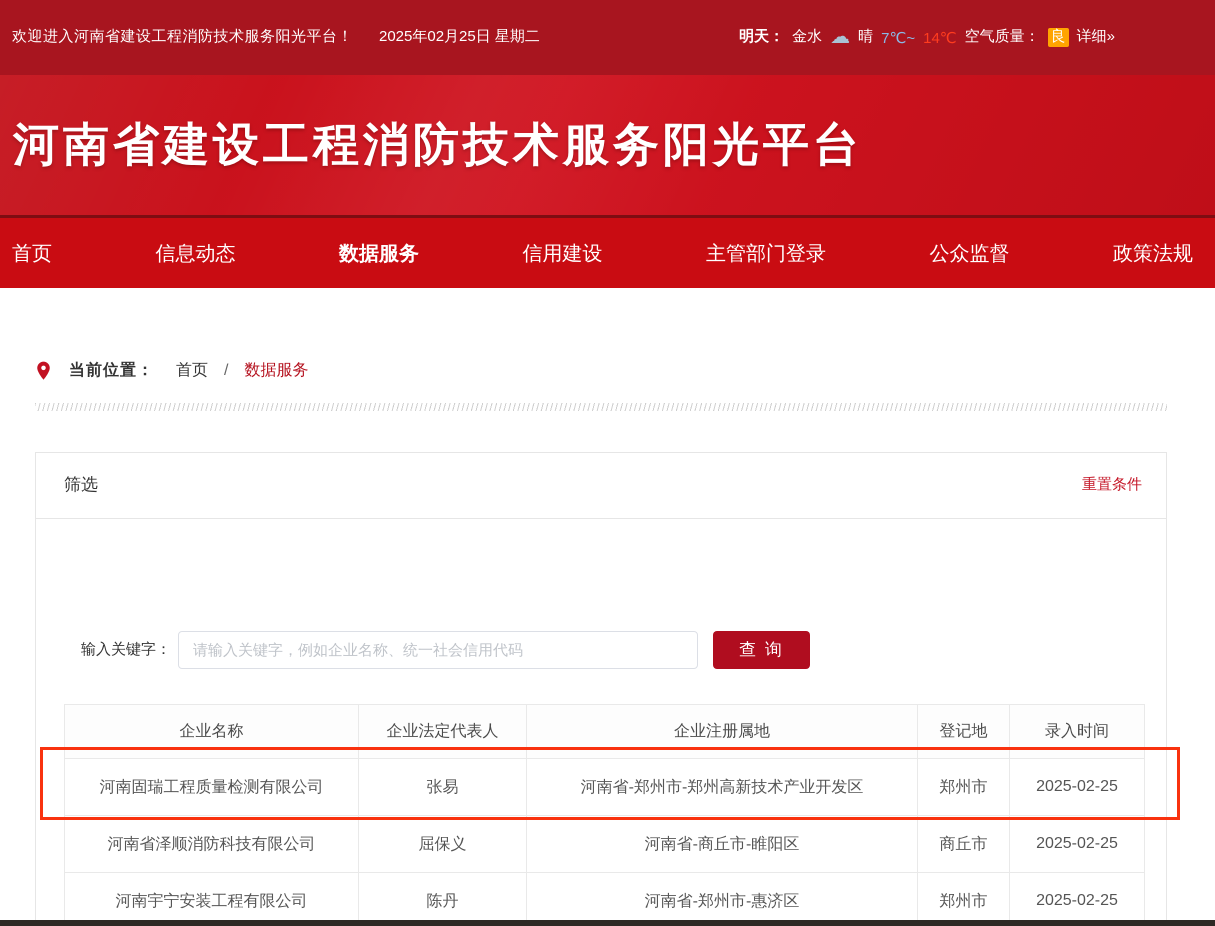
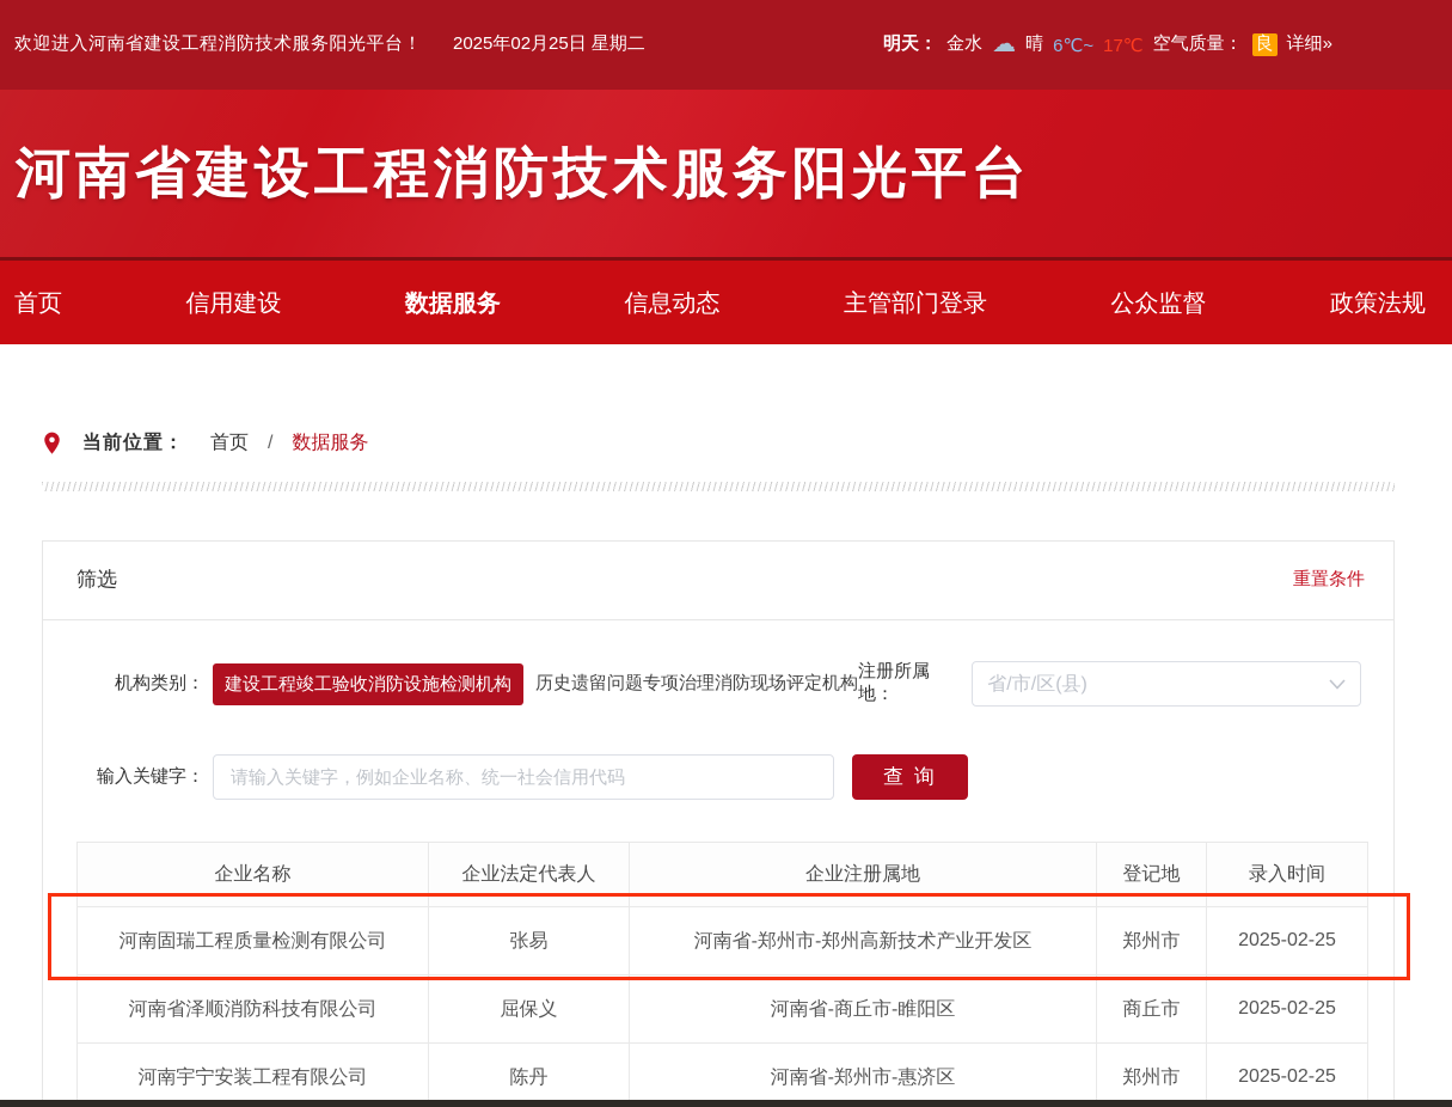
  欢迎进入河南省建设工程消防技术服务阳光平台！
  2025年02月25日 星期二
  明天：
  金水
  ☁
  晴
- 7℃~
+ 6℃~
- 14℃
+ 17℃
  空气质量：
  良
  详细»
  首页
- 信息动态
+ 信用建设
  数据服务
- 信用建设
+ 信息动态
  主管部门登录
  公众监督
  政策法规
  当前位置：
  首页
  /
  数据服务
  筛选
  重置条件
+ 机构类别：
+ 建设工程竣工验收消防设施检测机构
+ 历史遗留问题专项治理消防现场评定机构
+ 注册所属地：
+ 省/市/区(县)
  输入关键字：
  请输入关键字，例如企业名称、统一社会信用代码
  查 询
  企业名称	企业法定代表人	企业注册属地	登记地	录入时间
  河南固瑞工程质量检测有限公司	张易	河南省-郑州市-郑州高新技术产业开发区	郑州市	2025-02-25
  河南省泽顺消防科技有限公司	屈保义	河南省-商丘市-睢阳区	商丘市	2025-02-25
  河南宇宁安装工程有限公司	陈丹	河南省-郑州市-惠济区	郑州市	2025-02-25
